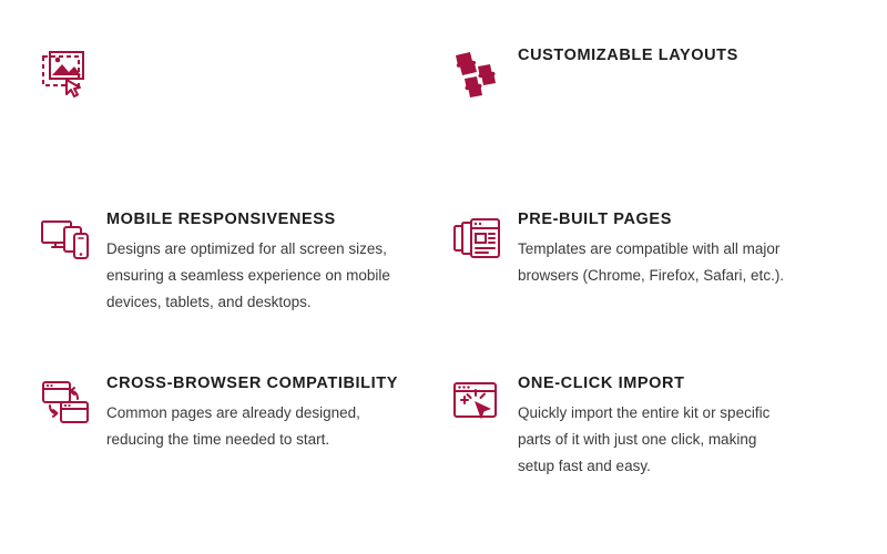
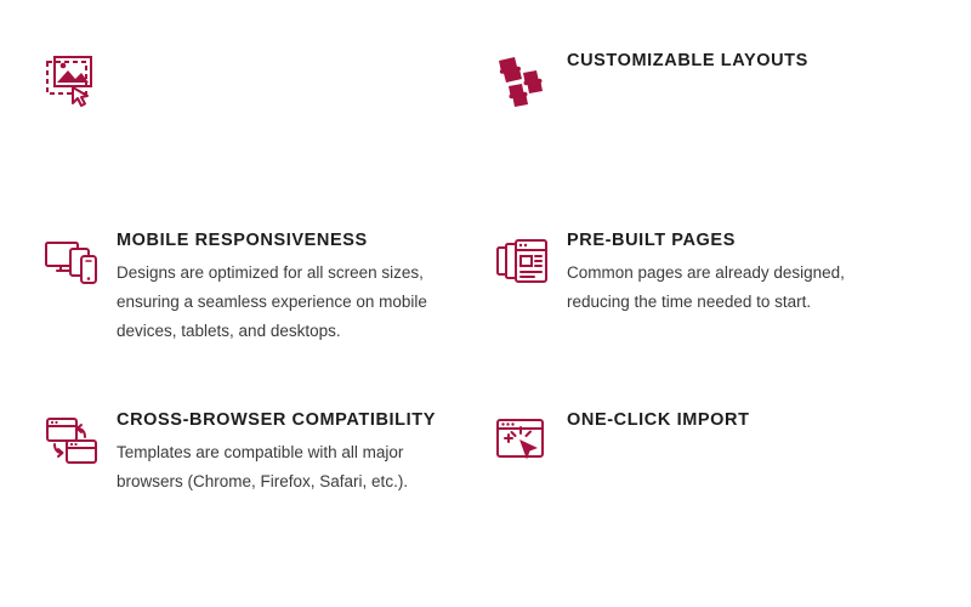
  CUSTOMIZABLE LAYOUTS
  MOBILE RESPONSIVENESS
  Designs are optimized for all screen sizes, ensuring a seamless experience on mobile devices, tablets, and desktops.
  PRE-BUILT PAGES
- Templates are compatible with all major browsers (Chrome, Firefox, Safari, etc.).
+ Common pages are already designed, reducing the time needed to start.
  CROSS-BROWSER COMPATIBILITY
- Common pages are already designed, reducing the time needed to start.
+ Templates are compatible with all major browsers (Chrome, Firefox, Safari, etc.).
  ONE-CLICK IMPORT
- Quickly import the entire kit or specific parts of it with just one click, making setup fast and easy.
